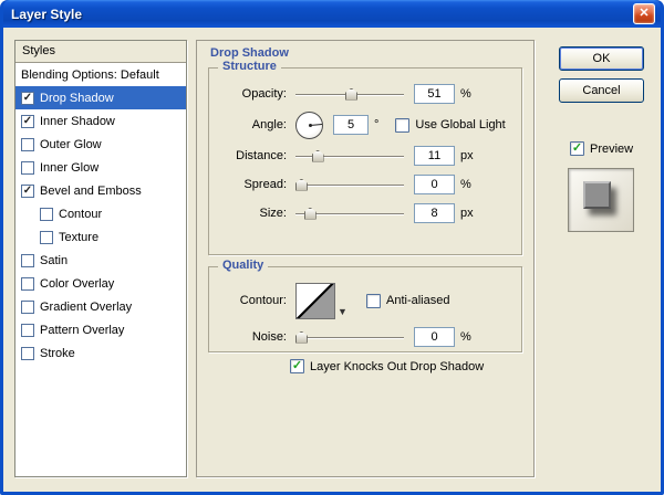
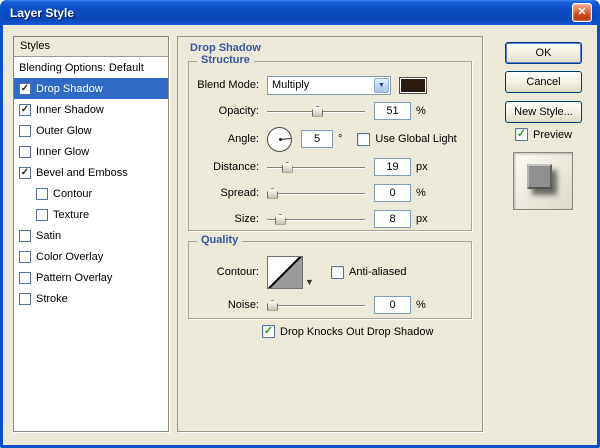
  Layer Style
  ✕
  Styles
  Blending Options: Default
  ✓
  Drop Shadow
  ✓
  Inner Shadow
  Outer Glow
  Inner Glow
  ✓
  Bevel and Emboss
  Contour
  Texture
  Satin
  Color Overlay
- Gradient Overlay
  Pattern Overlay
  Stroke
  Drop Shadow
  Structure
+ Blend Mode:
+ Multiply
  Opacity:
  51
  %
  Angle:
  5
  °
  Use Global Light
  Distance:
- 11
+ 19
  px
  Spread:
  0
  %
  Size:
  8
  px
  Quality
  Contour:
  ▼
  Anti-aliased
  Noise:
  0
  %
  ✓
- Layer Knocks Out Drop Shadow
+ Drop Knocks Out Drop Shadow
  OK
  Cancel
+ New Style...
  ✓
  Preview
